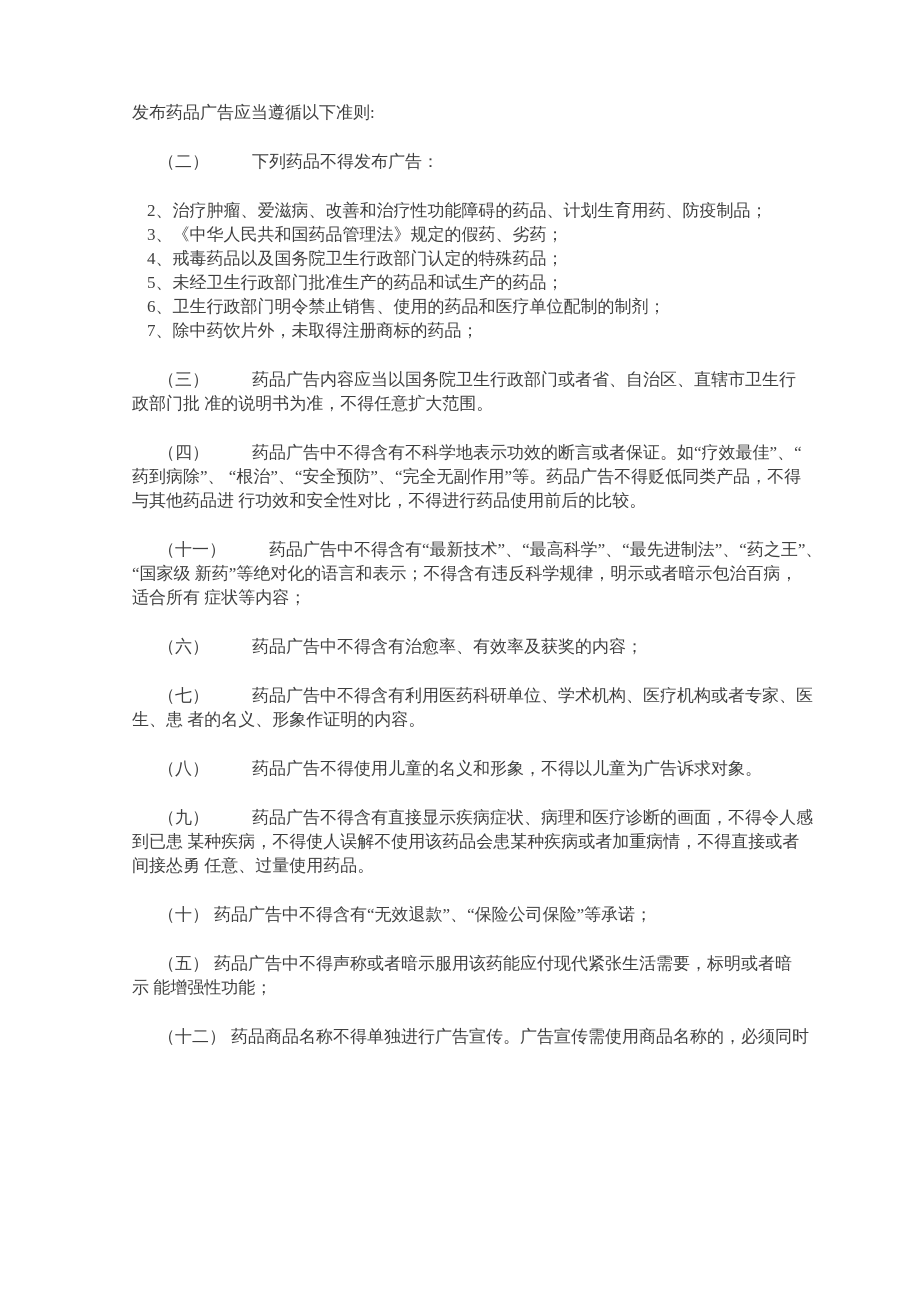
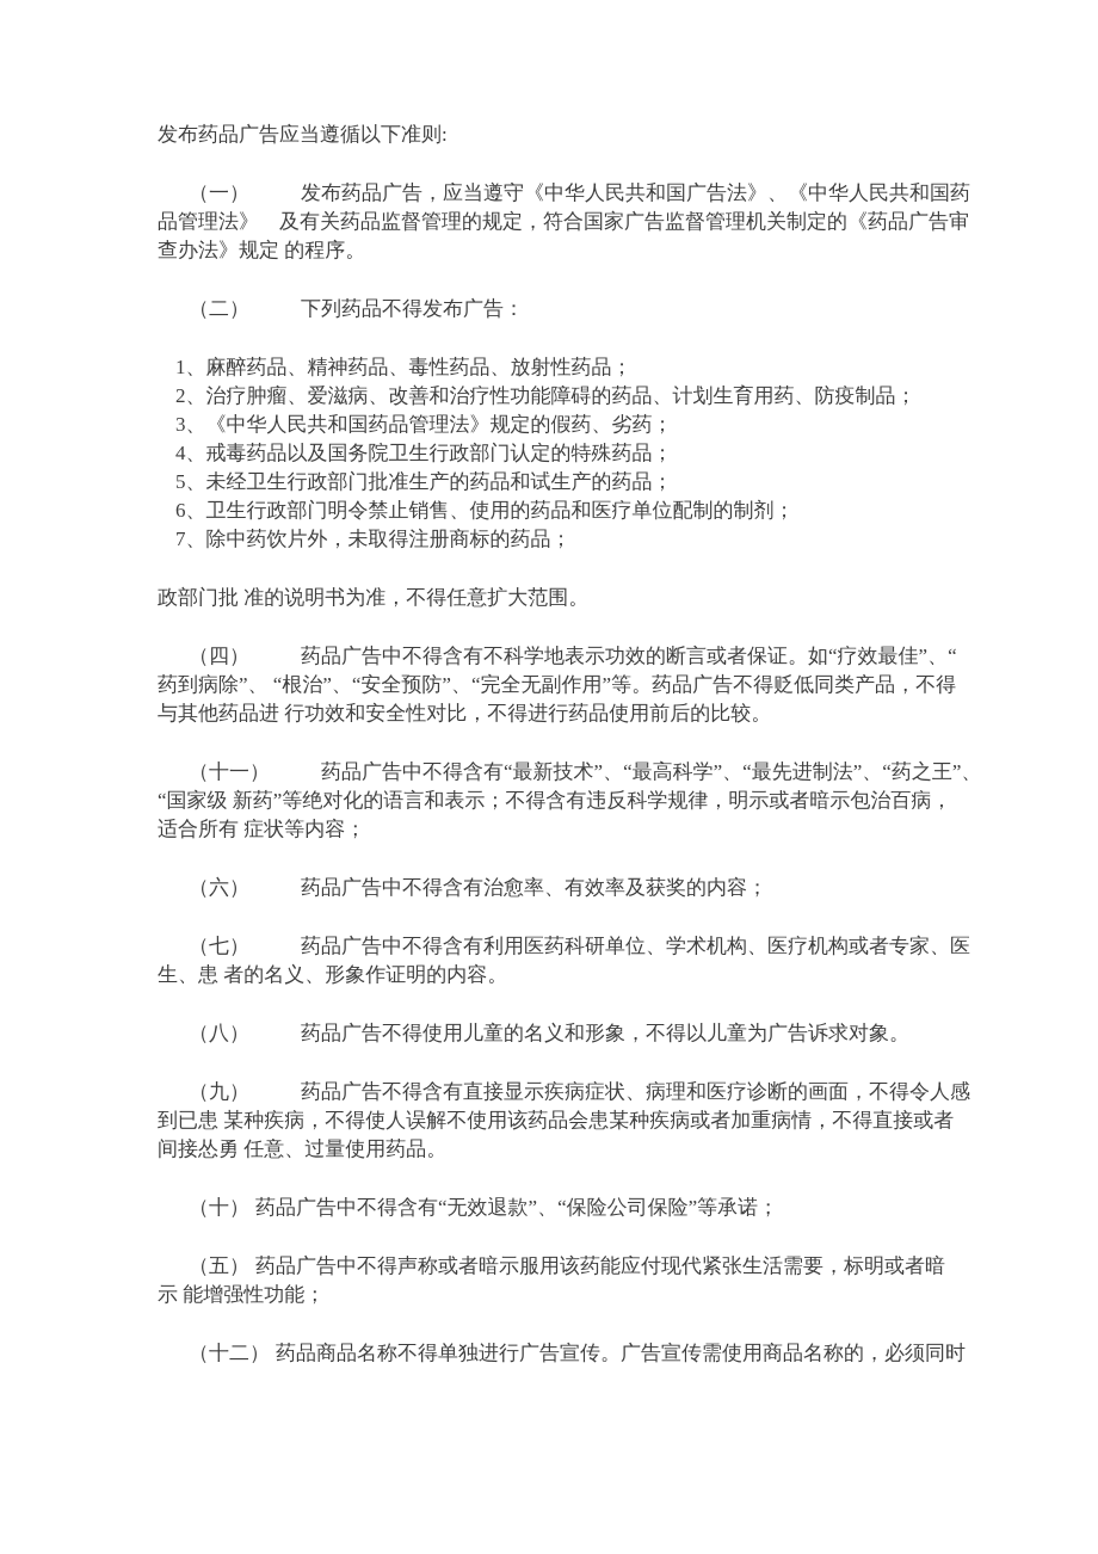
  发布药品广告应当遵循以下准则:
+ （一） 发布药品广告，应当遵守《中华人民共和国广告法》、《中华人民共和国药
+ 品管理法》 及有关药品监督管理的规定，符合国家广告监督管理机关制定的《药品广告审
+ 查办法》规定 的程序。
  （二） 下列药品不得发布广告：
+ 1、麻醉药品、精神药品、毒性药品、放射性药品；
  2、治疗肿瘤、爱滋病、改善和治疗性功能障碍的药品、计划生育用药、防疫制品；
  3、《中华人民共和国药品管理法》规定的假药、劣药；
  4、戒毒药品以及国务院卫生行政部门认定的特殊药品；
  5、未经卫生行政部门批准生产的药品和试生产的药品；
  6、卫生行政部门明令禁止销售、使用的药品和医疗单位配制的制剂；
  7、除中药饮片外，未取得注册商标的药品；
- （三） 药品广告内容应当以国务院卫生行政部门或者省、自治区、直辖市卫生行
  政部门批 准的说明书为准，不得任意扩大范围。
  （四） 药品广告中不得含有不科学地表示功效的断言或者保证。如“疗效最佳”、“
  药到病除”、 “根治”、“安全预防”、“完全无副作用”等。药品广告不得贬低同类产品，不得
  与其他药品进 行功效和安全性对比，不得进行药品使用前后的比较。
  （十一） 药品广告中不得含有“最新技术”、“最高科学”、“最先进制法”、“药之王”、
  “国家级 新药”等绝对化的语言和表示；不得含有违反科学规律，明示或者暗示包治百病，
  适合所有 症状等内容；
  （六） 药品广告中不得含有治愈率、有效率及获奖的内容；
  （七） 药品广告中不得含有利用医药科研单位、学术机构、医疗机构或者专家、医
  生、患 者的名义、形象作证明的内容。
  （八） 药品广告不得使用儿童的名义和形象，不得以儿童为广告诉求对象。
  （九） 药品广告不得含有直接显示疾病症状、病理和医疗诊断的画面，不得令人感
  到已患 某种疾病，不得使人误解不使用该药品会患某种疾病或者加重病情，不得直接或者
  间接怂勇 任意、过量使用药品。
  （十） 药品广告中不得含有“无效退款”、“保险公司保险”等承诺；
  （五） 药品广告中不得声称或者暗示服用该药能应付现代紧张生活需要，标明或者暗
  示 能增强性功能；
  （十二） 药品商品名称不得单独进行广告宣传。广告宣传需使用商品名称的，必须同时
